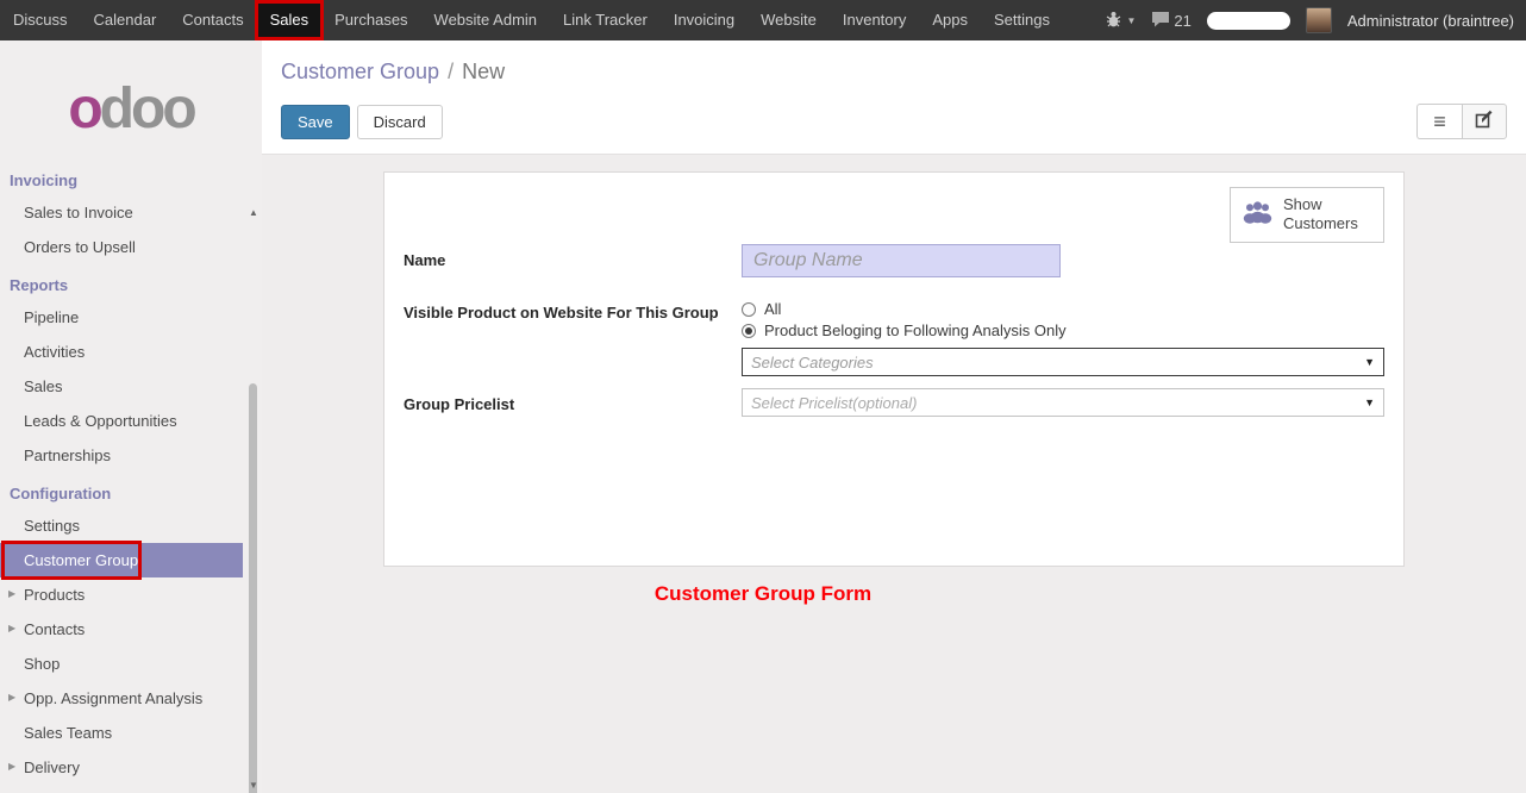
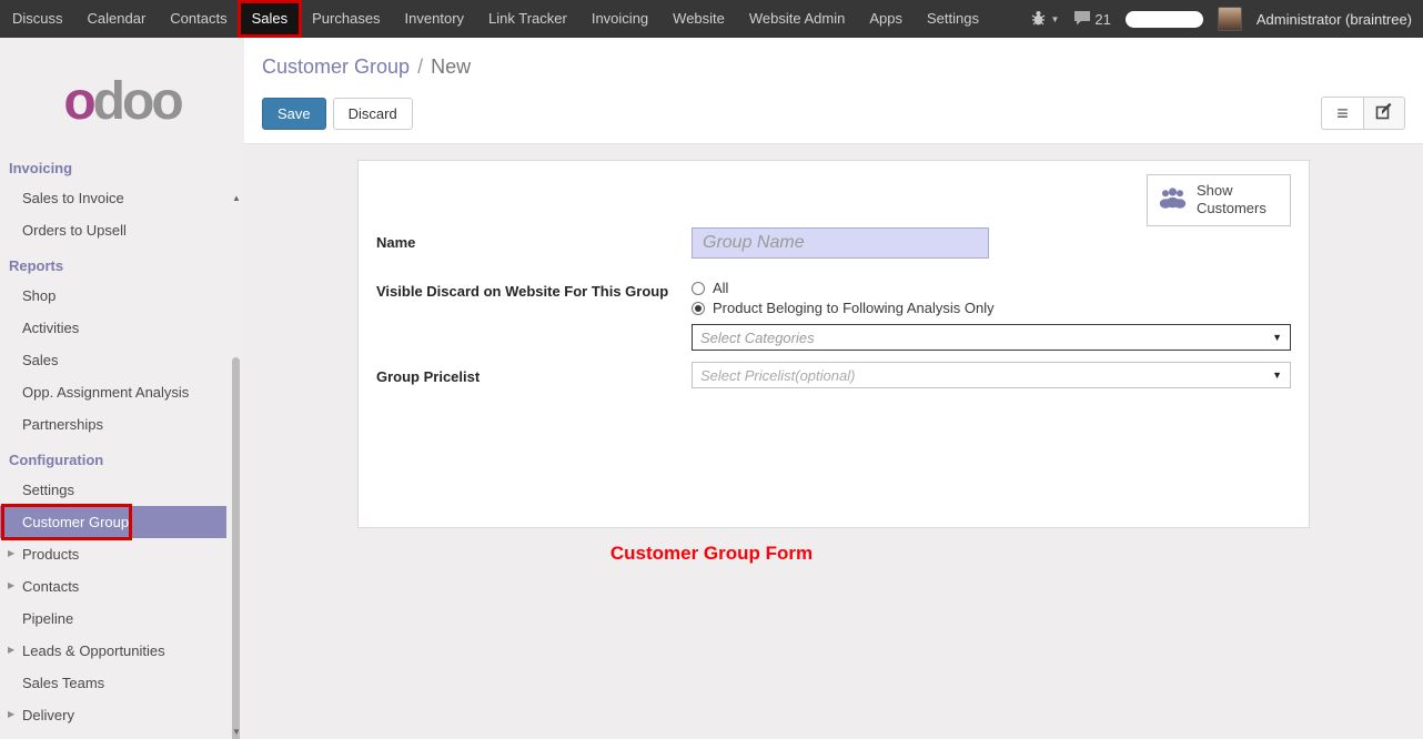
  Discuss
  Calendar
  Contacts
  Sales
  Purchases
- Website Admin
+ Inventory
  Link Tracker
  Invoicing
  Website
- Inventory
+ Website Admin
  Apps
  Settings
  ▼
  21
  Administrator (braintree)
  odoo
  Invoicing
  Sales to Invoice
  Orders to Upsell
  Reports
- Pipeline
+ Shop
  Activities
  Sales
- Leads & Opportunities
+ Opp. Assignment Analysis
  Partnerships
  Configuration
  Settings
  Customer Group
  ▶
  Products
  ▶
  Contacts
- Shop
+ Pipeline
  ▶
- Opp. Assignment Analysis
+ Leads & Opportunities
  Sales Teams
  ▶
  Delivery
  ▲
  ▼
  Customer Group / New
  Save
  Discard
  ≡
  Show Customers
  Name
  Group Name
- Visible Product on Website For This Group
+ Visible Discard on Website For This Group
  All
  Product Beloging to Following Analysis Only
  Select Categories
  ▼
  Group Pricelist
  Select Pricelist(optional)
  ▼
  Customer Group Form
